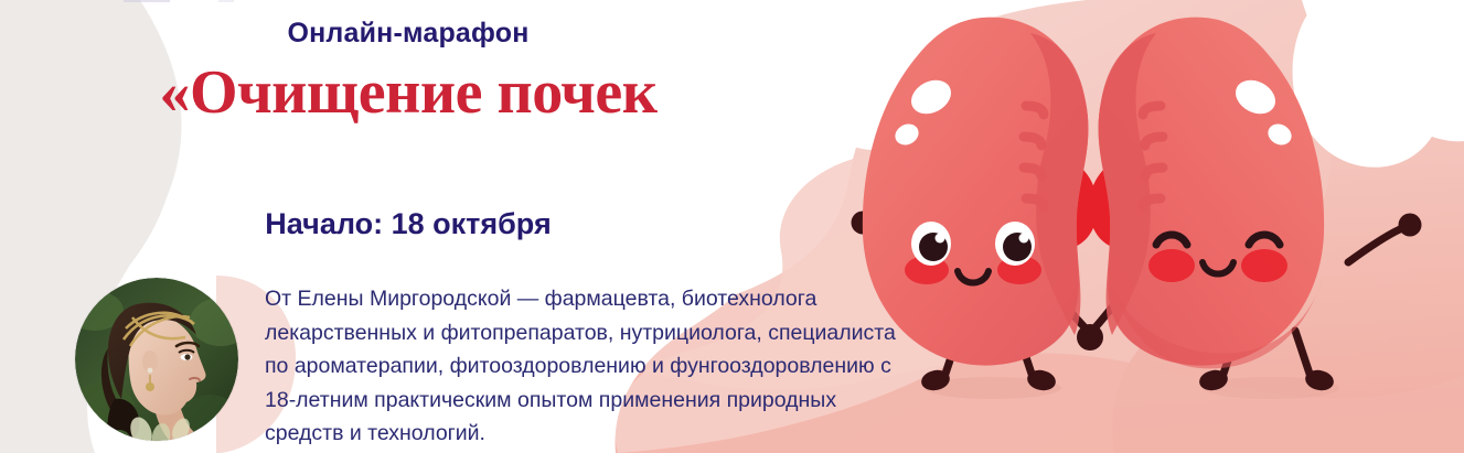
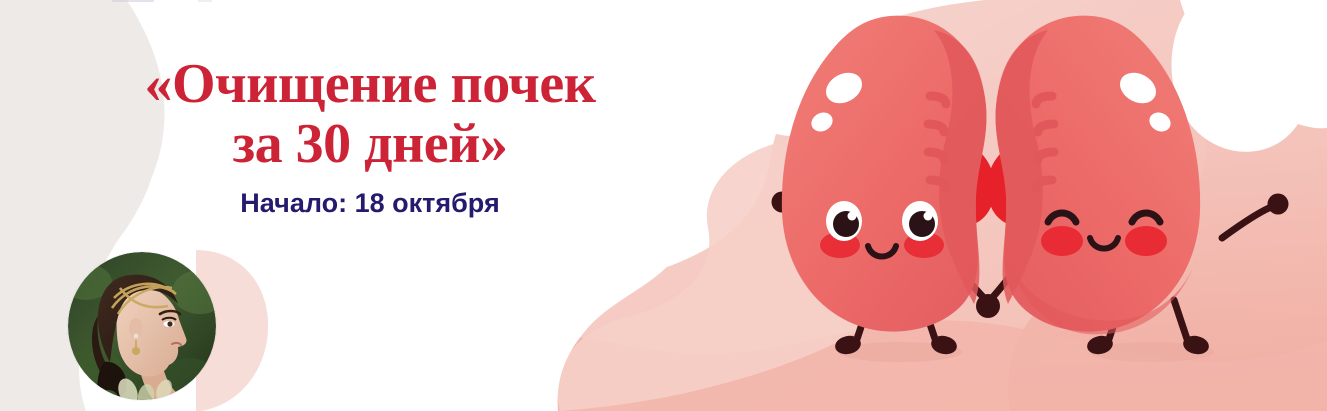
- Онлайн-марафон
  «Очищение почек
+ за 30 дней»
  Начало: 18 октября
- От Елены Миргородской — фармацевта, биотехнолога лекарственных и фитопрепаратов, нутрициолога, специалиста по ароматерапии, фитооздоровлению и фунгооздоровлению с 18-летним практическим опытом применения природных средств и технологий.
